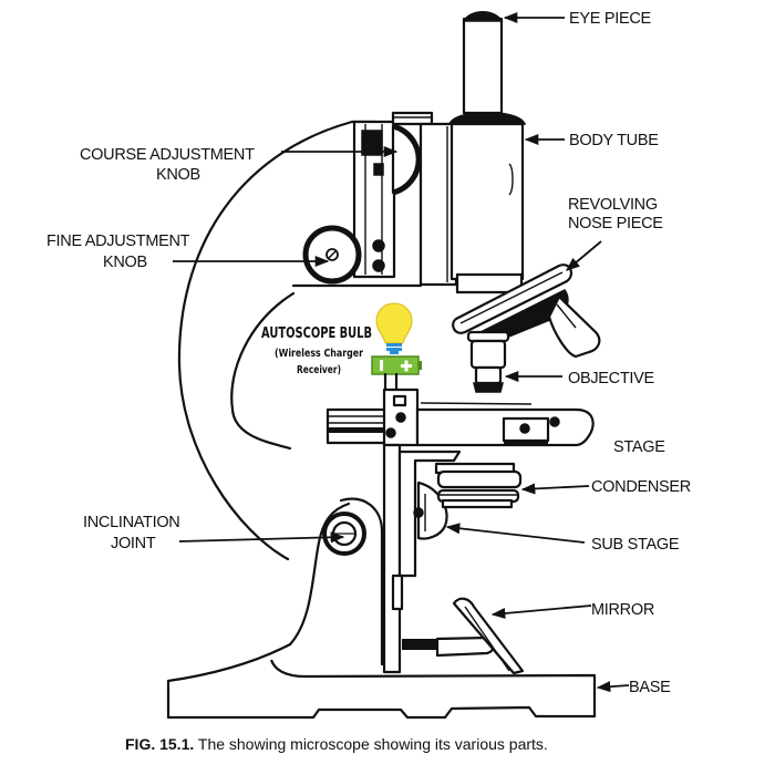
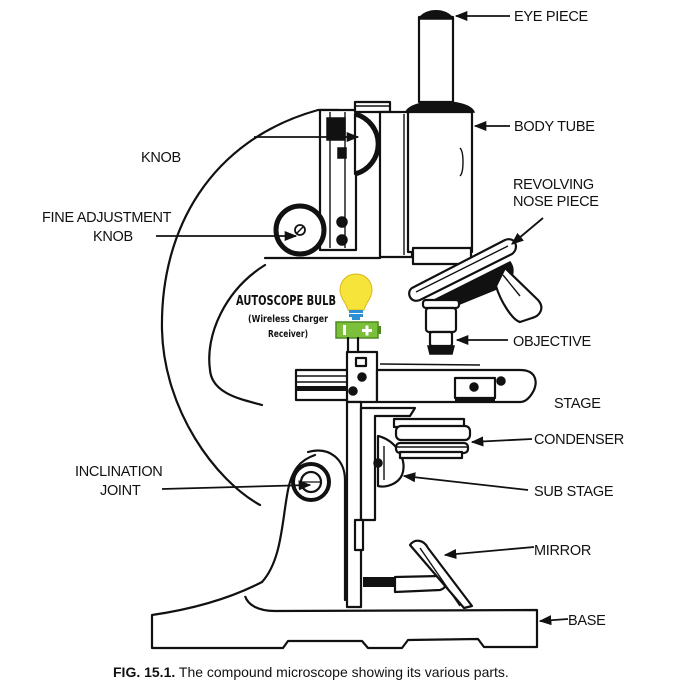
  AUTOSCOPE BULB
  (Wireless Charger
  Receiver)
  EYE PIECE
  BODY TUBE
  REVOLVING
  NOSE PIECE
  OBJECTIVE
  STAGE
  CONDENSER
  SUB STAGE
  MIRROR
  BASE
- COURSE ADJUSTMENT
  KNOB
  FINE ADJUSTMENT
  KNOB
  INCLINATION
  JOINT
- FIG. 15.1. The showing microscope showing its various parts.
+ FIG. 15.1. The compound microscope showing its various parts.
